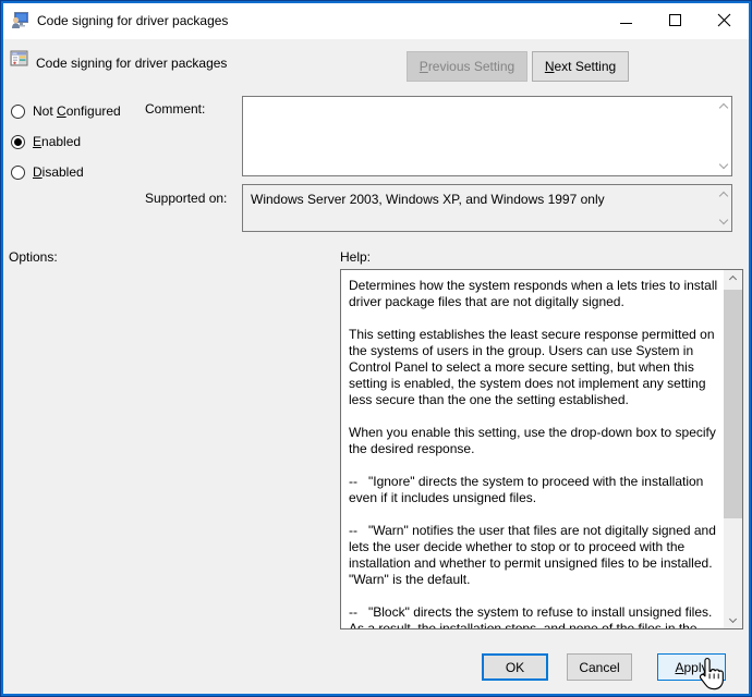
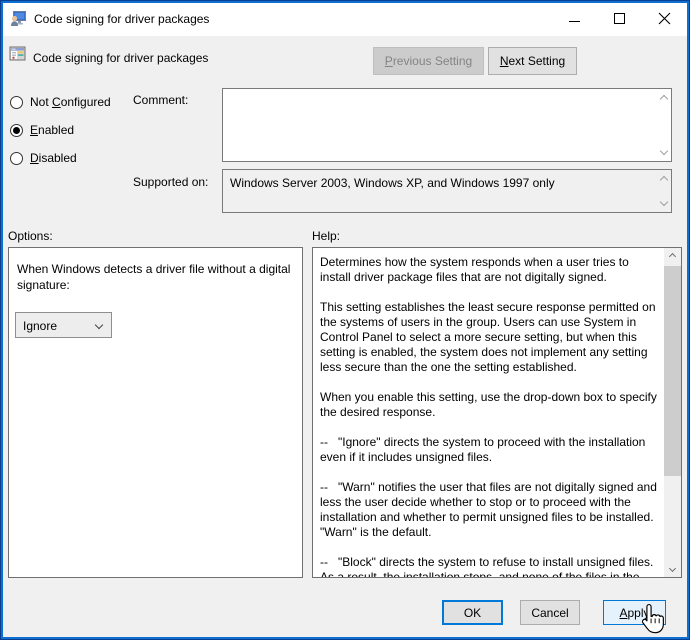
  Code signing for driver packages
  Code signing for driver packages
  Previous Setting
  Next Setting
  Not Configured
  Enabled
  Disabled
  Comment:
  Supported on:
  Windows Server 2003, Windows XP, and Windows 1997 only
  Options:
  Help:
+ When Windows detects a driver file without a digital signature:
+ Ignore
- Determines how the system responds when a lets tries to install driver package files that are not digitally signed.
+ Determines how the system responds when a user tries to install driver package files that are not digitally signed.
  This setting establishes the least secure response permitted on the systems of users in the group. Users can use System in Control Panel to select a more secure setting, but when this setting is enabled, the system does not implement any setting less secure than the one the setting established.
  When you enable this setting, use the drop-down box to specify the desired response.
  -- "Ignore" directs the system to proceed with the installation even if it includes unsigned files.
- -- "Warn" notifies the user that files are not digitally signed and lets the user decide whether to stop or to proceed with the installation and whether to permit unsigned files to be installed. "Warn" is the default.
+ -- "Warn" notifies the user that files are not digitally signed and less the user decide whether to stop or to proceed with the installation and whether to permit unsigned files to be installed. "Warn" is the default.
  OK
  Cancel
  Appl
